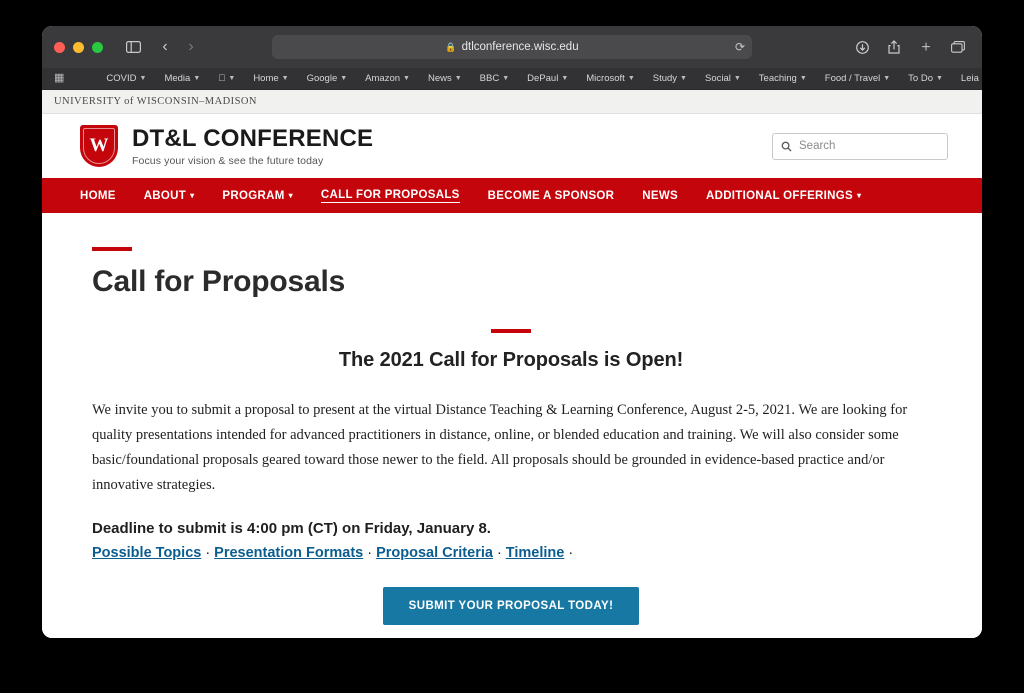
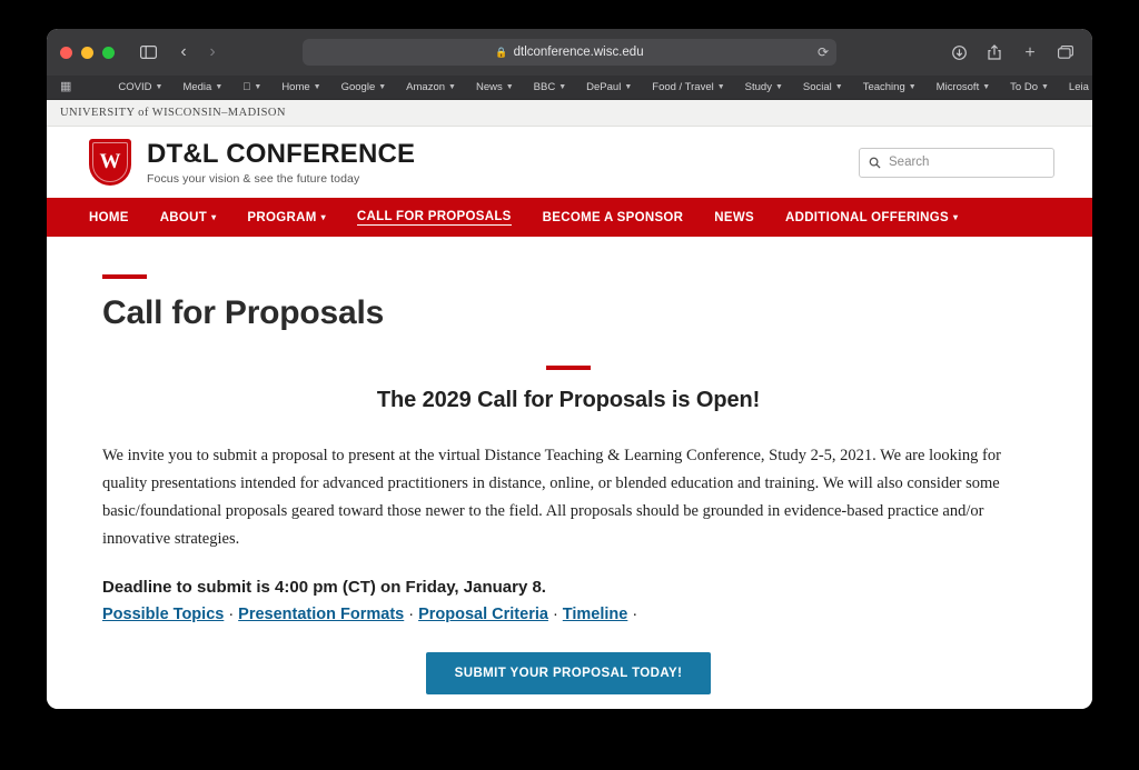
  ‹
  ›
  🔒
  dtlconference.wisc.edu
  ⟳
  ＋
  ▦
  COVID
  Media
  
  Home
  Google
  Amazon
  News
  BBC
  DePaul
- Microsoft
+ Food / Travel
  Study
  Social
  Teaching
- Food / Travel
+ Microsoft
  To Do
  Leia
  UNIVERSITY of WISCONSIN–MADISON
  W
  DT&L CONFERENCE
  Focus your vision & see the future today
  Search
  HOME
  ABOUT
  ▾
  PROGRAM
  ▾
  CALL FOR PROPOSALS
  BECOME A SPONSOR
  NEWS
  ADDITIONAL OFFERINGS
  ▾
  Call for Proposals
- The 2021 Call for Proposals is Open!
+ The 2029 Call for Proposals is Open!
- We invite you to submit a proposal to present at the virtual Distance Teaching & Learning Conference, August 2-5, 2021. We are looking for quality presentations intended for advanced practitioners in distance, online, or blended education and training. We will also consider some basic/foundational proposals geared toward those newer to the field. All proposals should be grounded in evidence-based practice and/or innovative strategies.
+ We invite you to submit a proposal to present at the virtual Distance Teaching & Learning Conference, Study 2-5, 2021. We are looking for quality presentations intended for advanced practitioners in distance, online, or blended education and training. We will also consider some basic/foundational proposals geared toward those newer to the field. All proposals should be grounded in evidence-based practice and/or innovative strategies.
  Deadline to submit is 4:00 pm (CT) on Friday, January 8.
  Possible Topics · Presentation Formats · Proposal Criteria · Timeline ·
  SUBMIT YOUR PROPOSAL TODAY!
